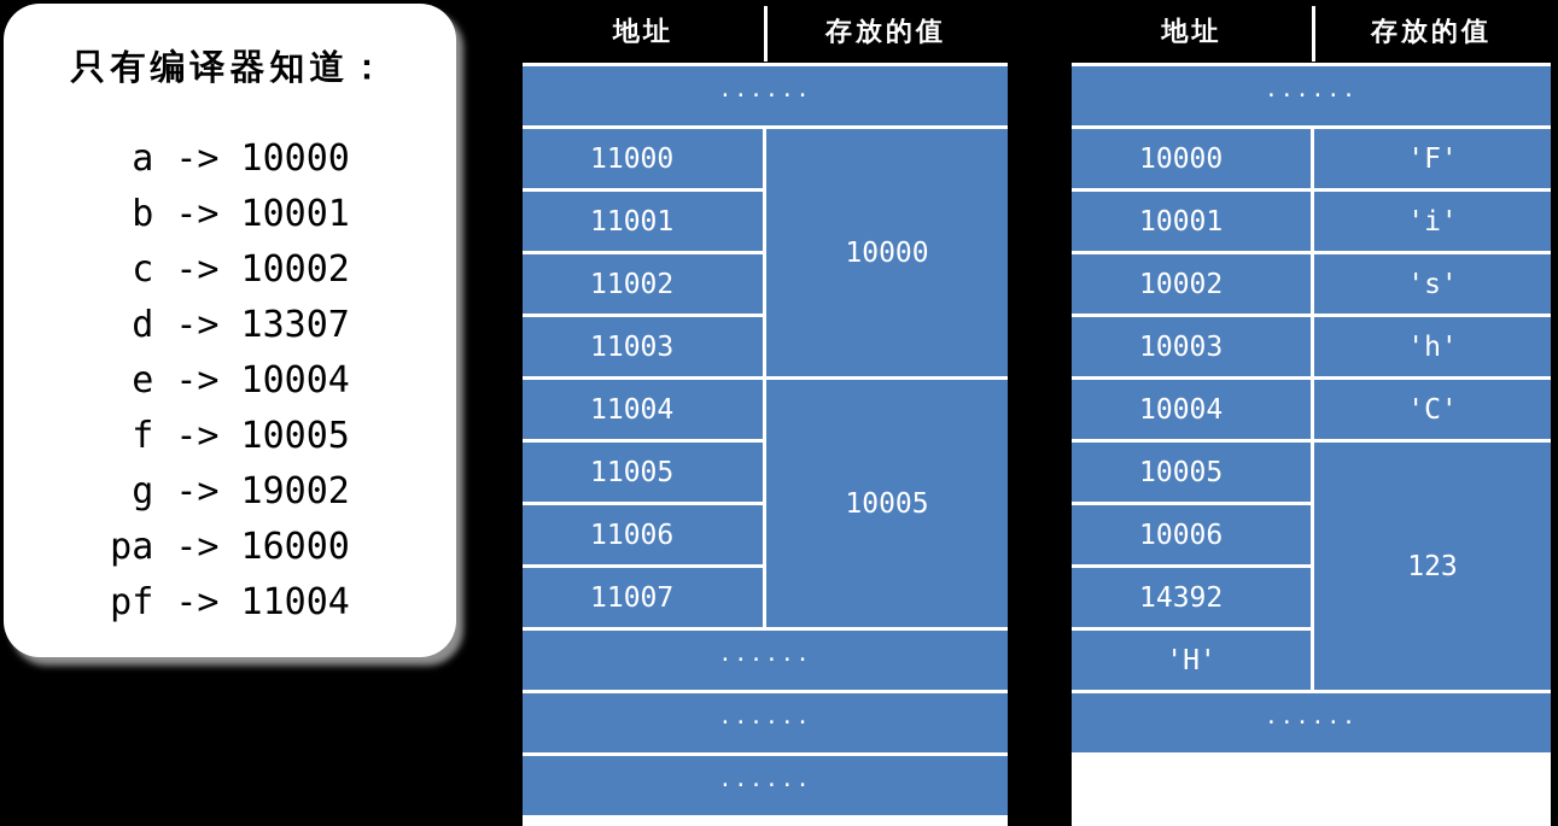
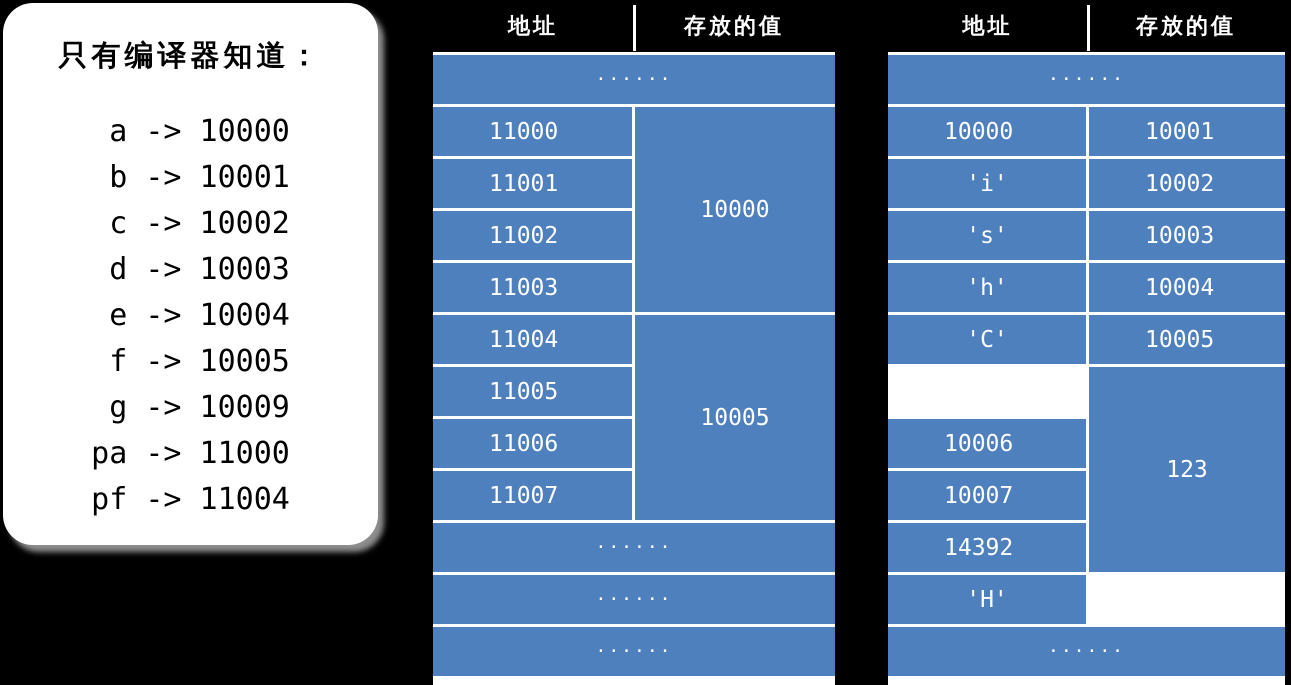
  只有编译器知道：
  a -> 10000
  b -> 10001
  c -> 10002
- d -> 13307
+ d -> 10003
  e -> 10004
  f -> 10005
- g -> 19002
+ g -> 10009
- pa -> 16000
+ pa -> 11000
  pf -> 11004
  地址
  存放的值
  ······
  11000
  10000
  11001
  11002
  11003
  11004
  10005
  11005
  11006
  11007
  ······
  ······
  ······
  地址
  存放的值
  ······
  10000
- 'F'
  10001
  'i'
  10002
  's'
  10003
  'h'
  10004
  'C'
  10005
  123
  10006
+ 10007
  14392
  'H'
  ······
